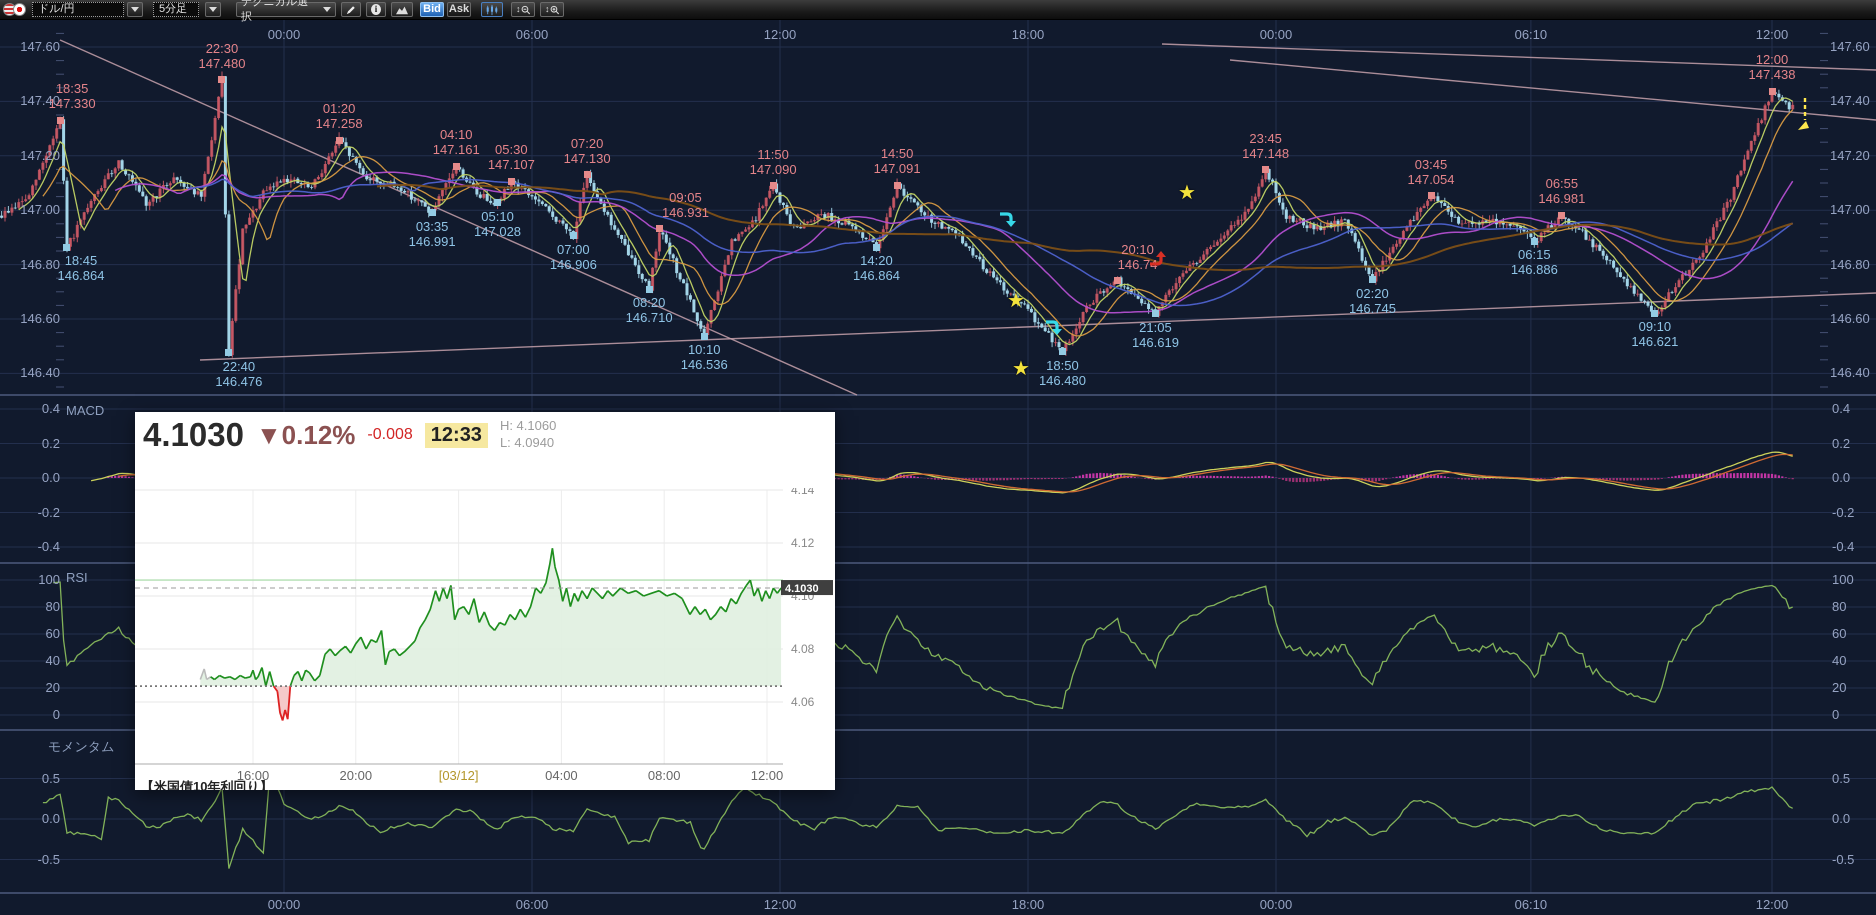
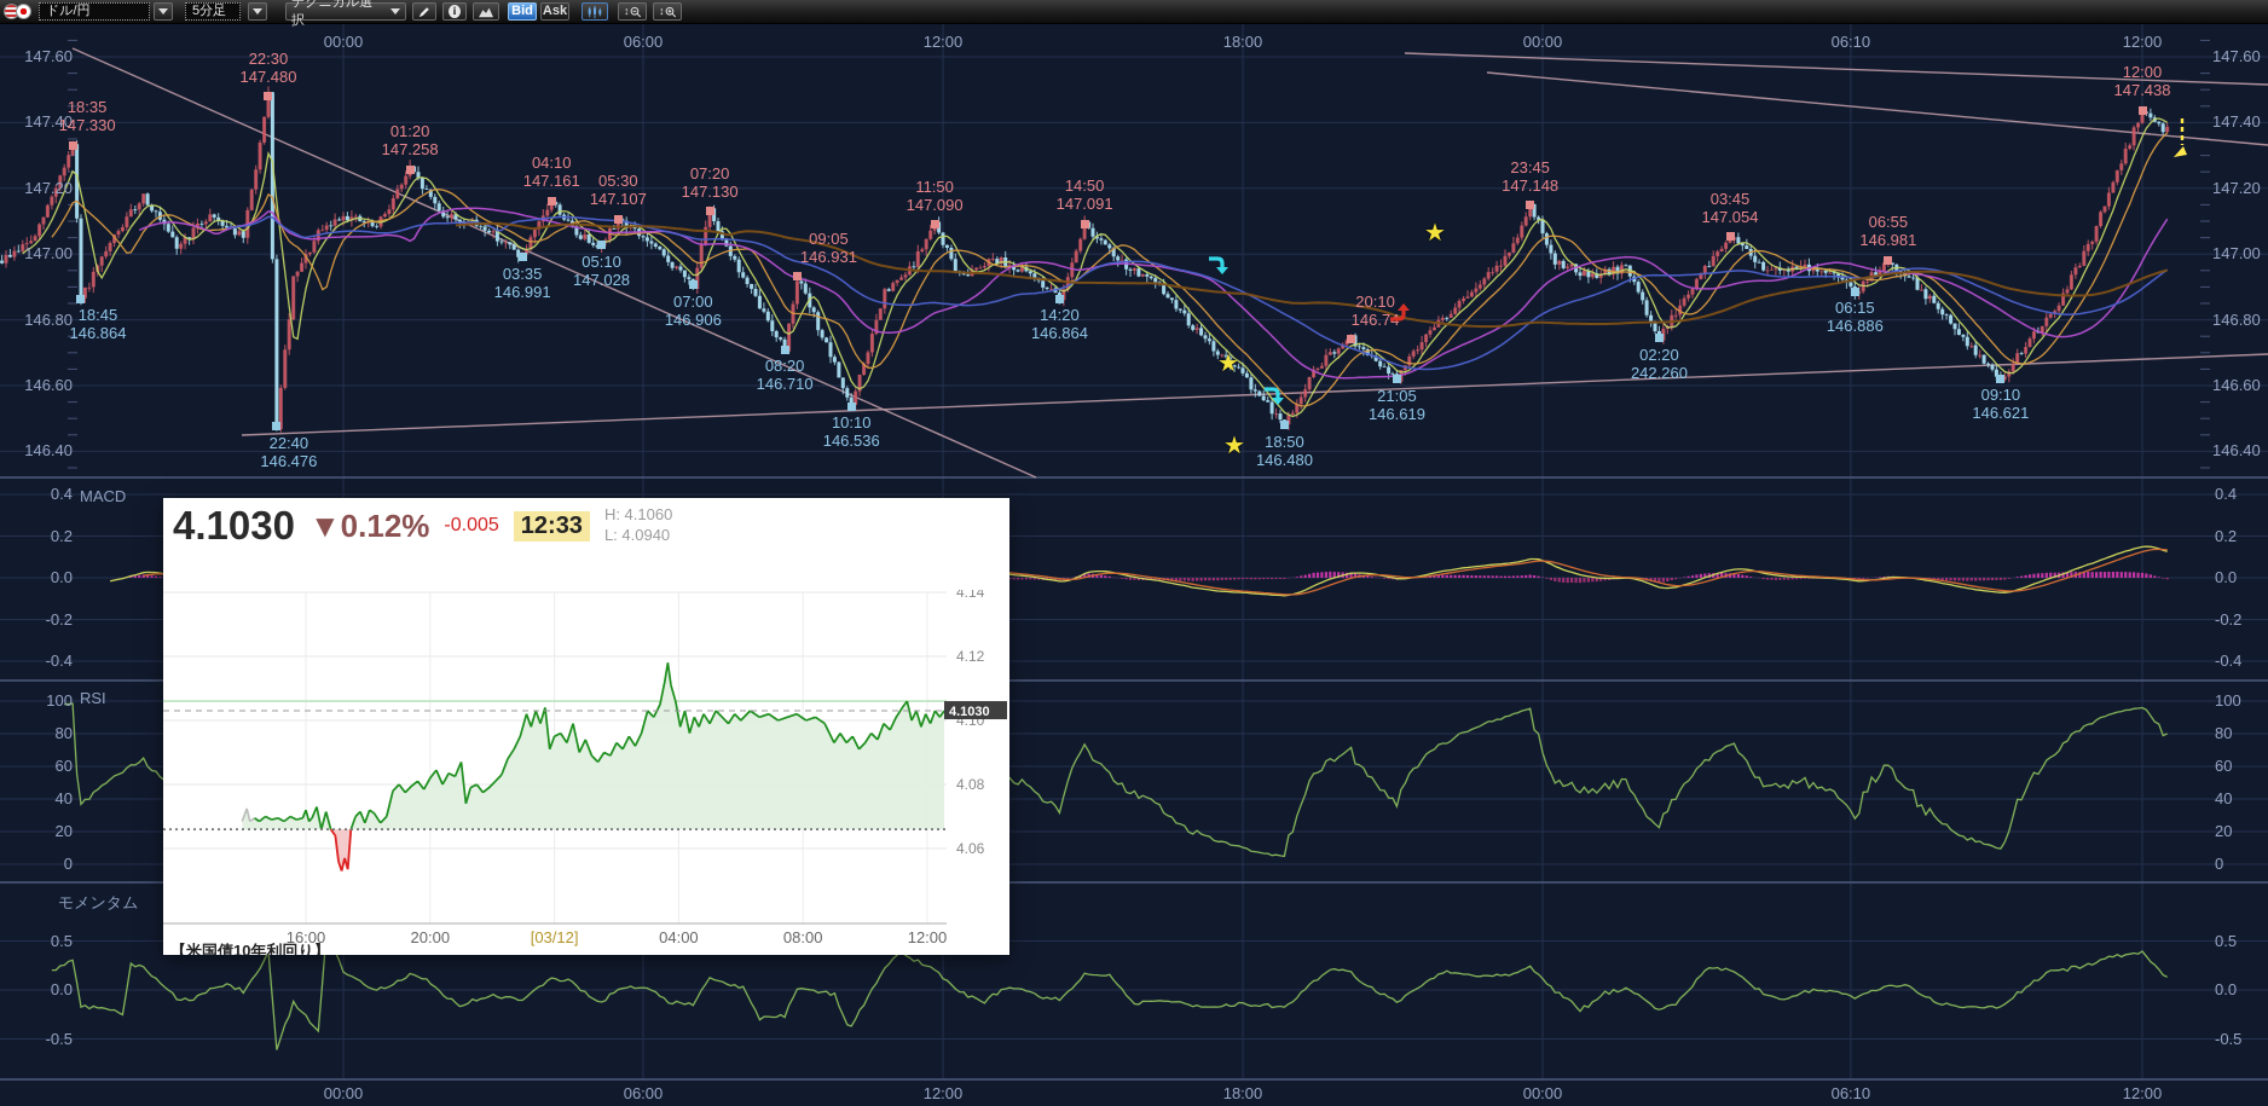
  00:00
  00:00
  06:00
  06:00
  12:00
  12:00
  18:00
  18:00
  00:00
  00:00
  06:10
  06:10
  12:00
  12:00
  147.60
  147.60
  147.40
  147.40
  147.20
  147.20
  147.00
  147.00
  146.80
  146.80
  146.60
  146.60
  146.40
  146.40
  MACD
  0.4
  0.4
  0.2
  0.2
  0.0
  0.0
  -0.2
  -0.2
  -0.4
  -0.4
  RSI
  100
  100
  80
  80
  60
  60
  40
  40
  20
  20
  0
  0
  モメンタム
  0.5
  0.5
  0.0
  0.0
  -0.5
  -0.5
  18:35
  147.330
  22:30
  147.480
  01:20
  147.258
  04:10
  147.161
  05:30
  147.107
  07:20
  147.130
  09:05
  146.931
  11:50
  147.090
  14:50
  147.091
  20:10
  146.7
  23:45
  147.148
  03:45
  147.054
  06:55
  146.981
  12:00
  147.438
  18:45
  146.864
  22:40
  146.476
  03:35
  146.991
  05:10
  147.028
  07:00
  146.906
  08:20
  146.710
  10:10
  146.536
  14:20
  146.864
  18:50
  146.480
  21:05
  146.619
  02:20
- 146.745
+ 242.260
  06:15
  146.886
  09:10
  146.621
  ★
  ★
  ★
  ドル/円
  5分足
  テクニカル選択
  i
  Bid
  Ask
  ↕
  ↕
  4.1030
  ▼0.12%
- -0.008
+ -0.005
  12:33
  H: 4.1060
  L: 4.0940
  16:00
  20:00
  [03/12]
  04:00
  08:00
  12:00
  4.14
  4.12
  4.10
  4.08
  4.06
  4.1030
  【米国債10年利回り】
